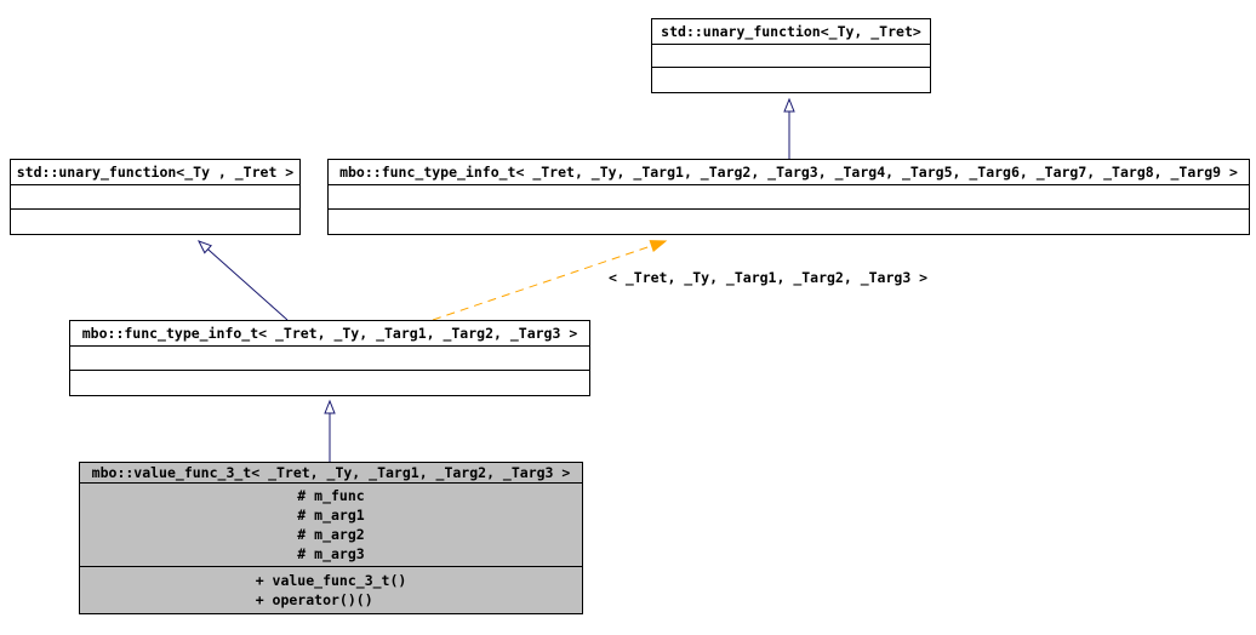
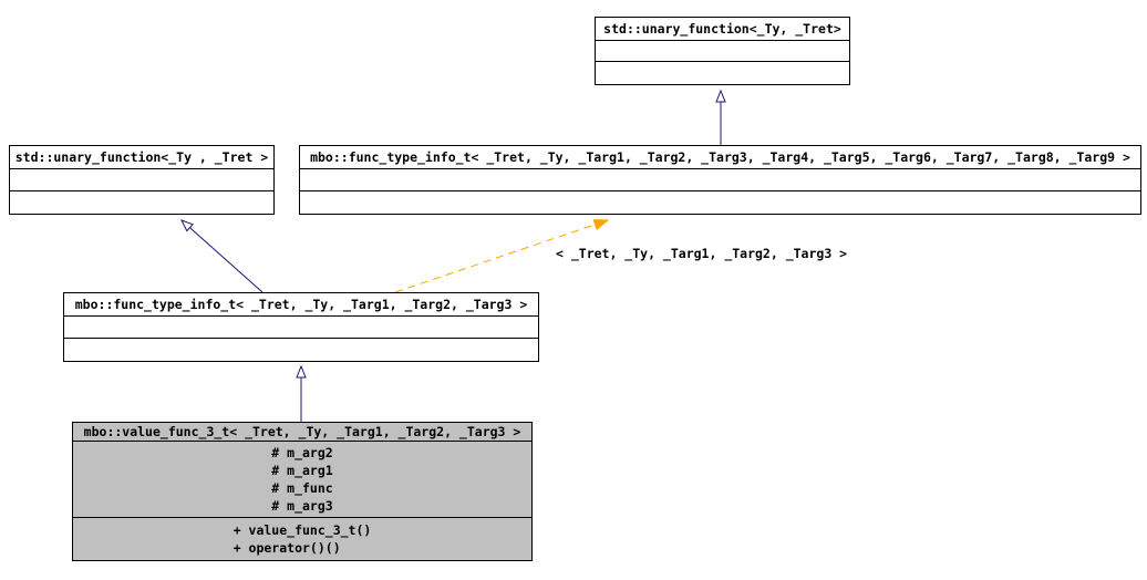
  std::unary_function<_Ty, _Tret>
  std::unary_function<_Ty , _Tret >
  mbo::func_type_info_t< _Tret, _Ty, _Targ1, _Targ2, _Targ3, _Targ4, _Targ5, _Targ6, _Targ7, _Targ8, _Targ9 >
  mbo::func_type_info_t< _Tret, _Ty, _Targ1, _Targ2, _Targ3 >
  mbo::value_func_3_t< _Tret, _Ty, _Targ1, _Targ2, _Targ3 >
- # m_func
+ # m_arg2
  # m_arg1
- # m_arg2
+ # m_func
  # m_arg3
  + value_func_3_t()
  + operator()()
  < _Tret, _Ty, _Targ1, _Targ2, _Targ3 >
